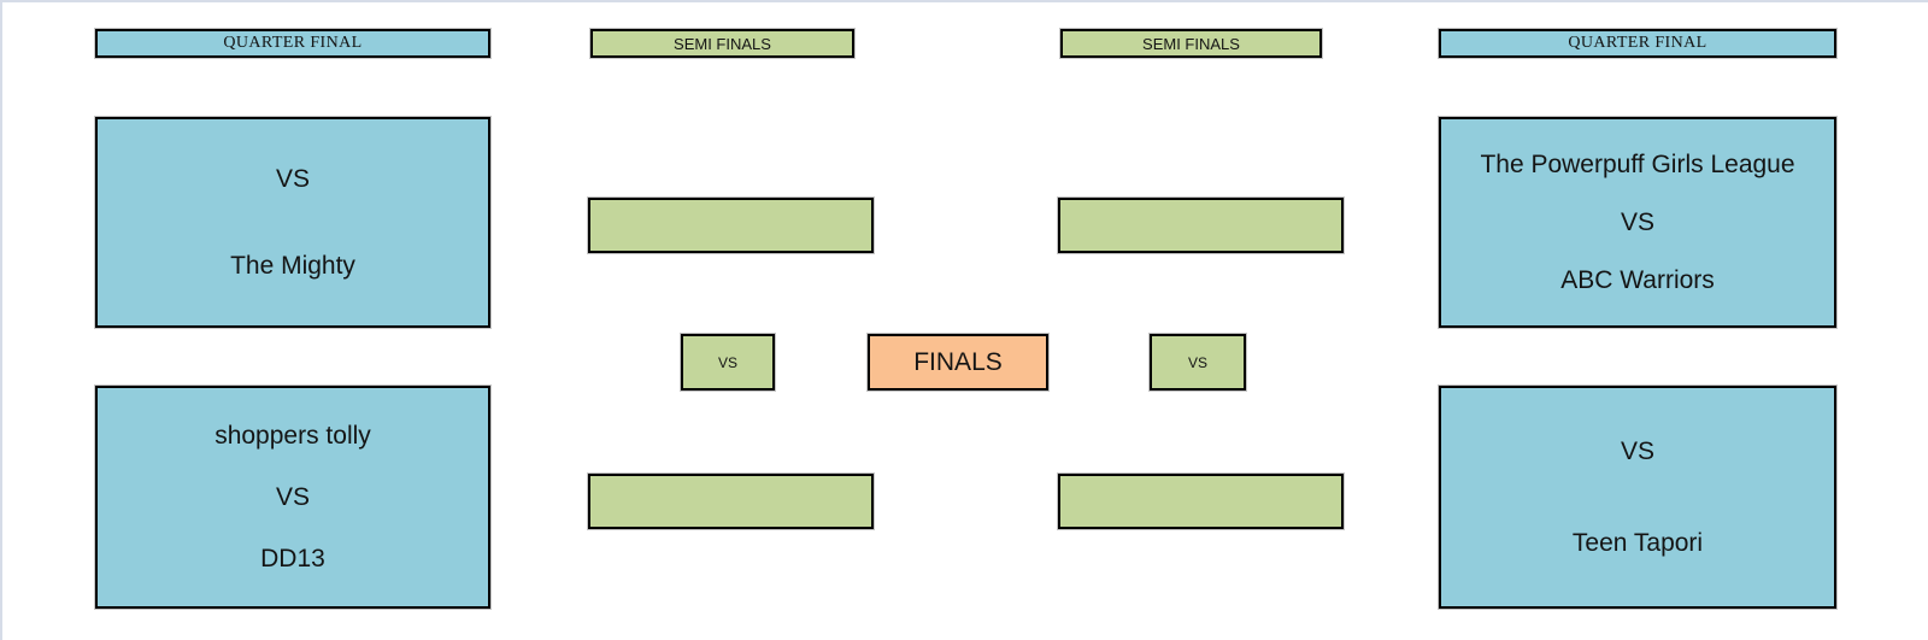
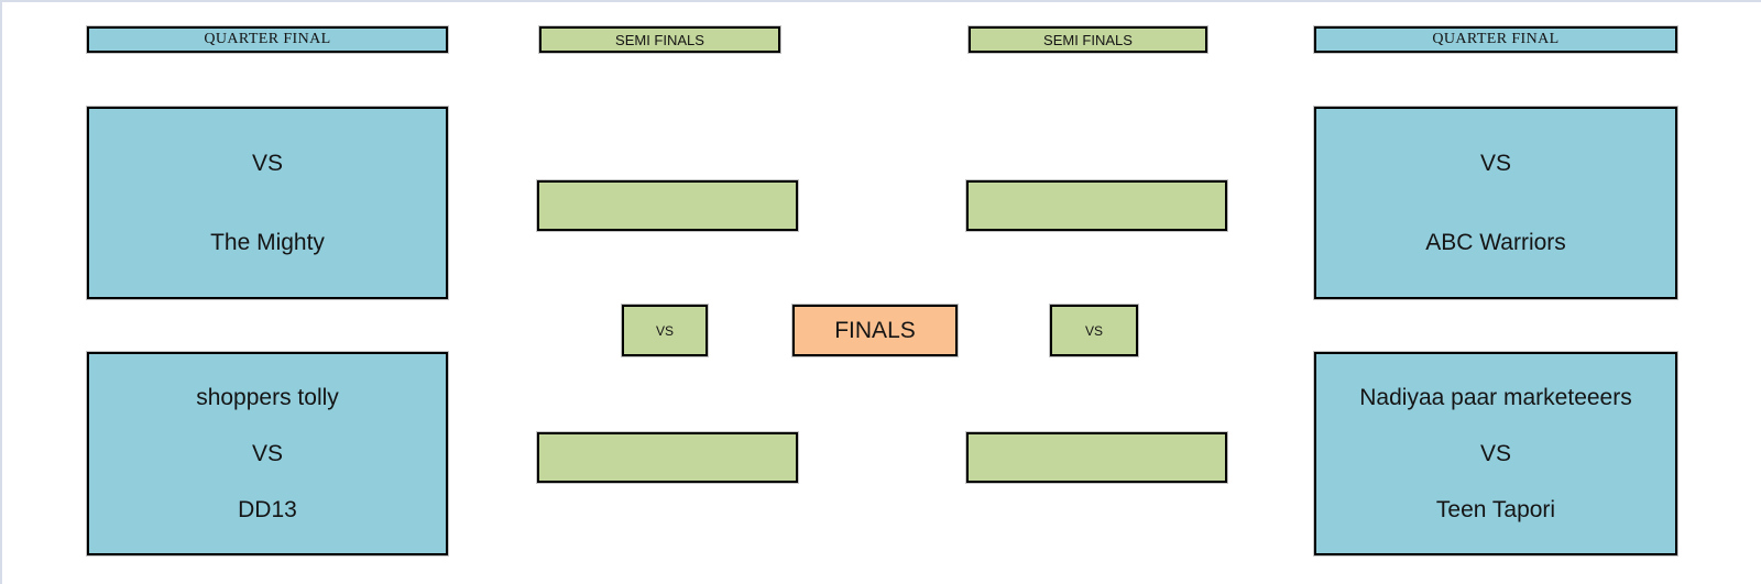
  QUARTER FINAL
  VS
  The Mighty
  shoppers tolly
  VS
  DD13
  SEMI FINALS
  VS
  FINALS
  SEMI FINALS
  VS
  QUARTER FINAL
- The Powerpuff Girls League
  VS
  ABC Warriors
+ Nadiyaa paar marketeeers
  VS
  Teen Tapori
